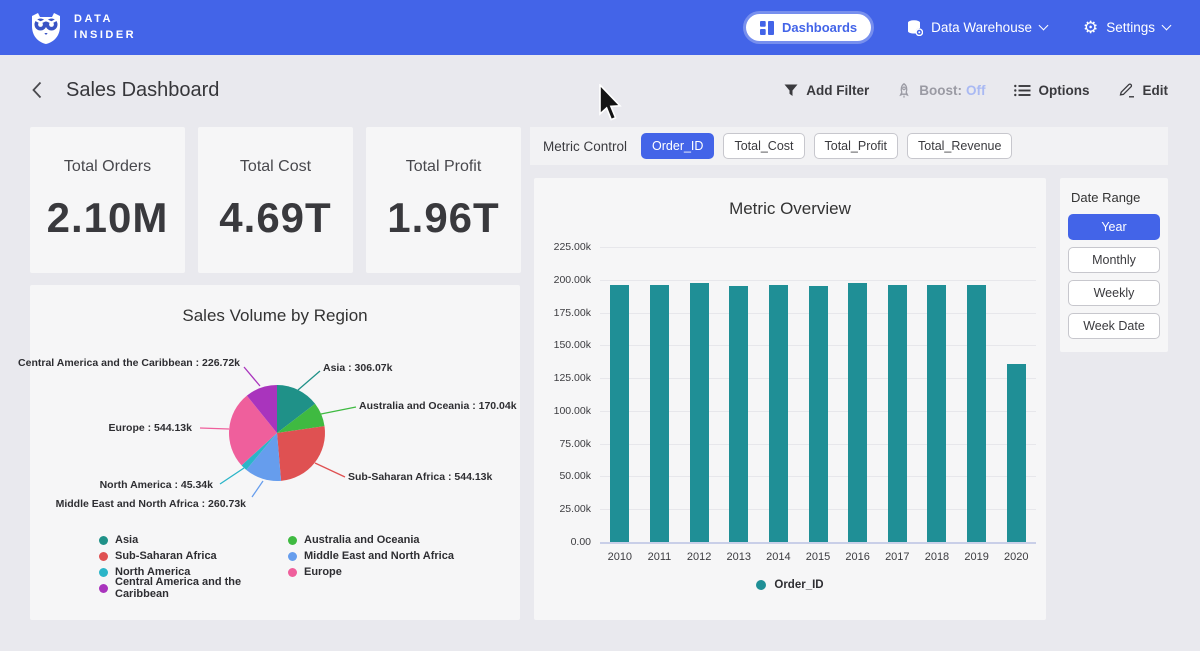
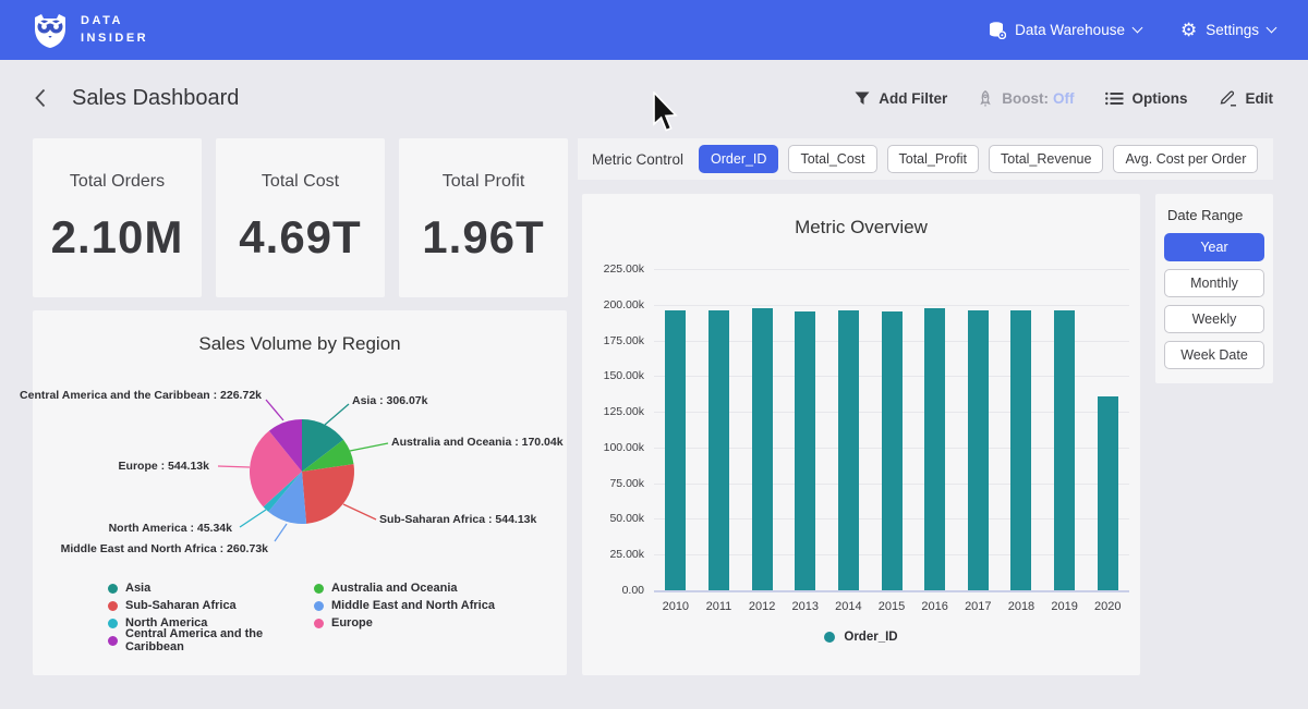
  DATA
  INSIDER
- Dashboards
  Data Warehouse
  ⚙
  Settings
  Sales Dashboard
  Add Filter
  Boost:
  Off
  Options
  Edit
  Total Orders
  2.10M
  Total Cost
  4.69T
  Total Profit
  1.96T
  Metric Control
  Order_ID
  Total_Cost
  Total_Profit
  Total_Revenue
+ Avg. Cost per Order
  Metric Overview
  225.00k
  200.00k
  175.00k
  150.00k
  125.00k
  100.00k
  75.00k
  50.00k
  25.00k
  0.00
  2010
  2011
  2012
  2013
  2014
  2015
  2016
  2017
  2018
  2019
  2020
  Order_ID
  Date Range
  Year
  Monthly
  Weekly
  Week Date
  Sales Volume by Region
  Asia : 306.07k
  Australia and Oceania : 170.04k
  Sub-Saharan Africa : 544.13k
  Middle East and North Africa : 260.73k
  North America : 45.34k
  Europe : 544.13k
  Central America and the Caribbean : 226.72k
  Asia
  Sub-Saharan Africa
  North America
  Central America and the Caribbean
  Australia and Oceania
  Middle East and North Africa
  Europe
